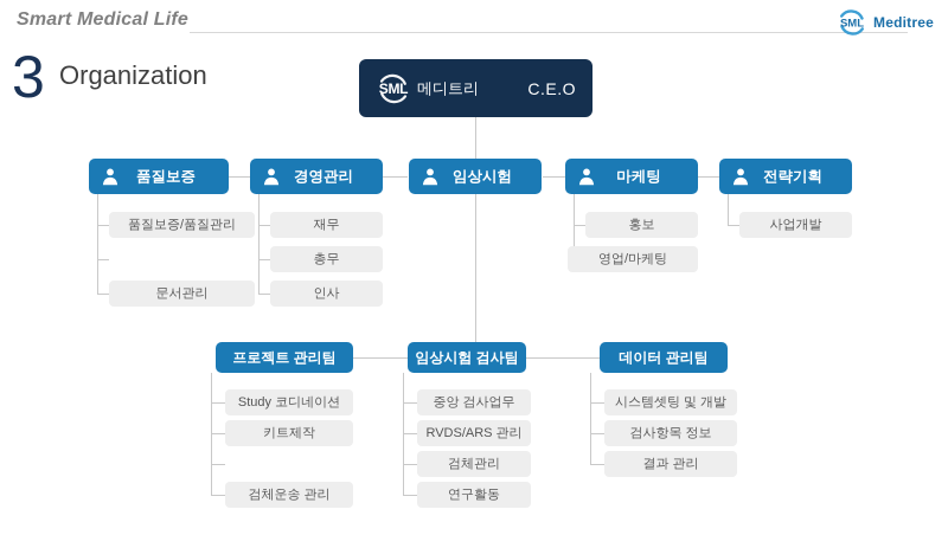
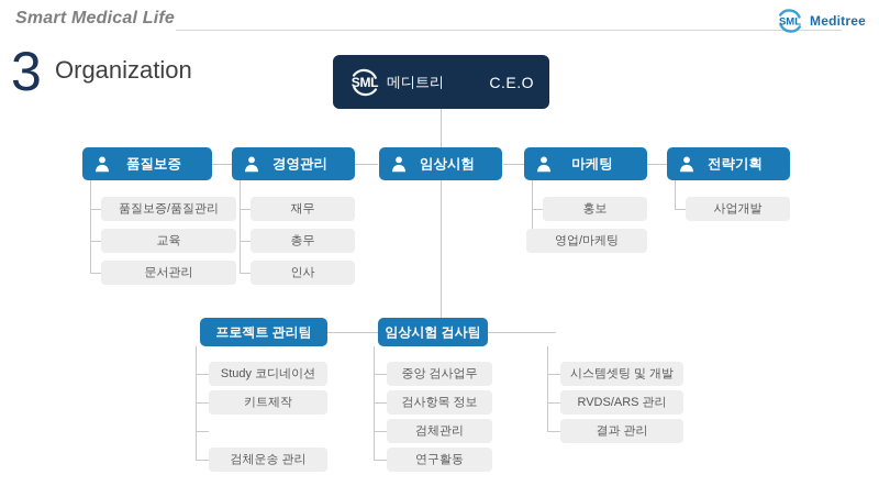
  Smart Medical Life
  SML
  Meditree
  3
  Organization
  SML
  메디트리
  C.E.O
  품질보증
  경영관리
  임상시험
  마케팅
  전략기획
  품질보증/품질관리
+ 교육
  문서관리
  재무
  총무
  인사
  홍보
  영업/마케팅
  사업개발
  프로젝트 관리팀
  임상시험 검사팀
- 데이터 관리팀
  Study 코디네이션
  키트제작
  검체운송 관리
  중앙 검사업무
- RVDS/ARS 관리
+ 검사항목 정보
  검체관리
  연구활동
  시스템셋팅 및 개발
- 검사항목 정보
+ RVDS/ARS 관리
  결과 관리
